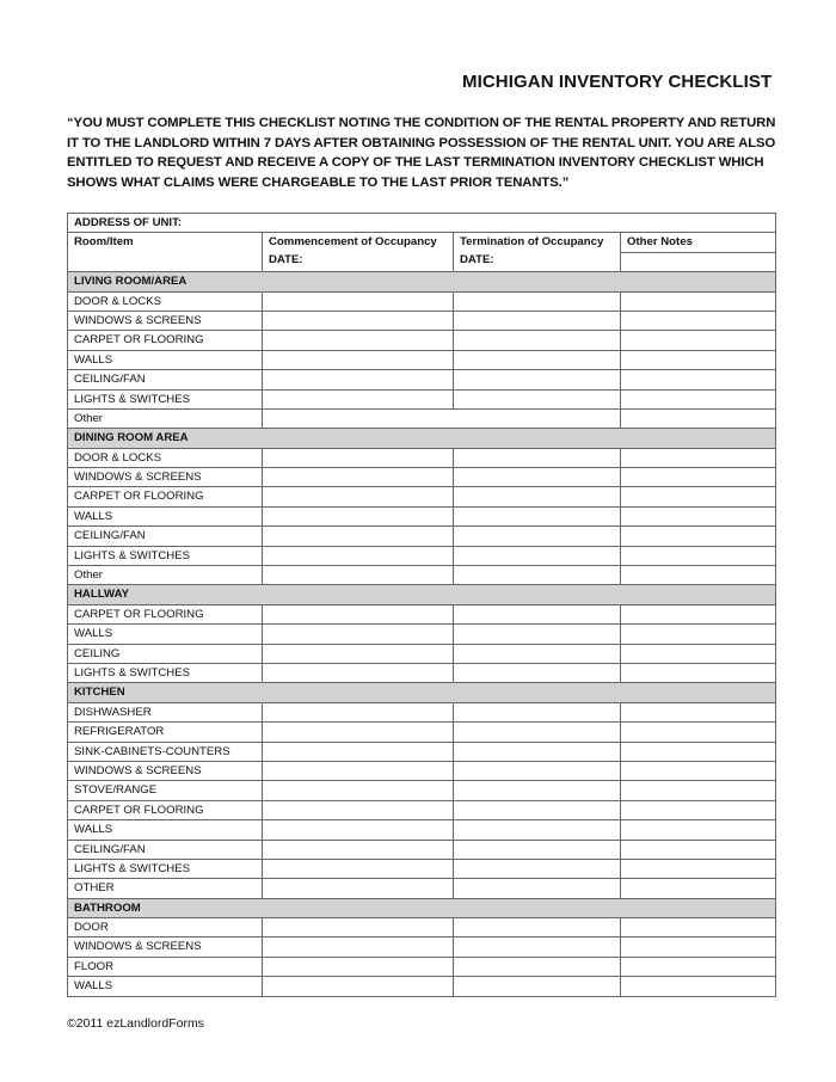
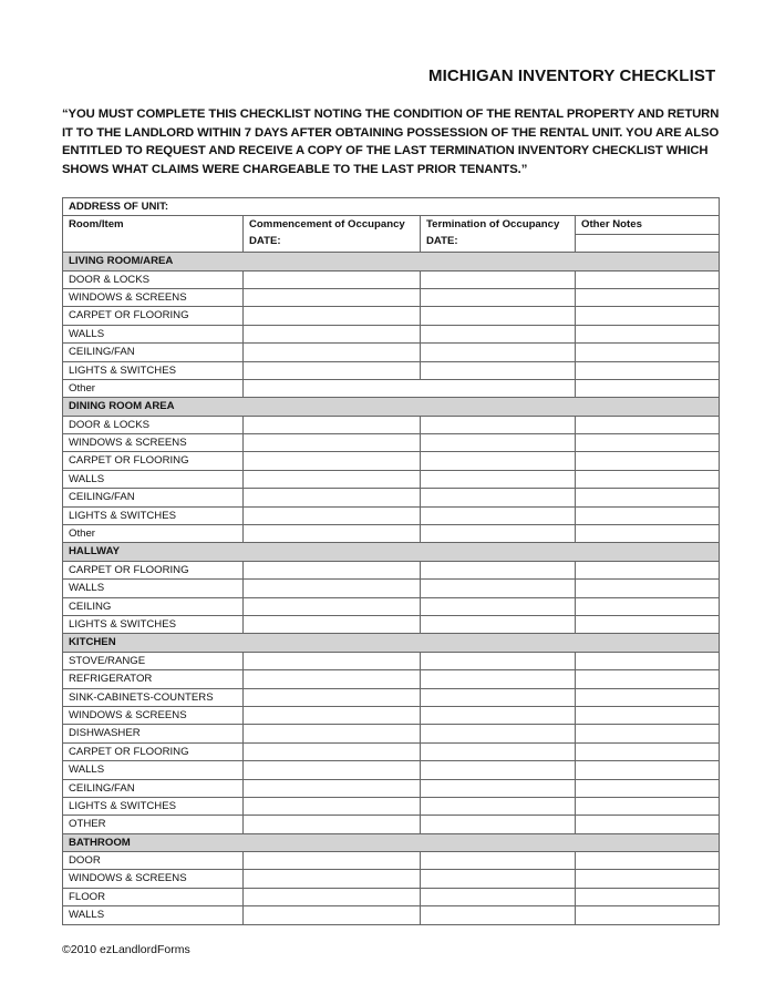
  MICHIGAN INVENTORY CHECKLIST
  “YOU MUST COMPLETE THIS CHECKLIST NOTING THE CONDITION OF THE RENTAL PROPERTY AND RETURN IT TO THE LANDLORD WITHIN 7 DAYS AFTER OBTAINING POSSESSION OF THE RENTAL UNIT. YOU ARE ALSO ENTITLED TO REQUEST AND RECEIVE A COPY OF THE LAST TERMINATION INVENTORY CHECKLIST WHICH SHOWS WHAT CLAIMS WERE CHARGEABLE TO THE LAST PRIOR TENANTS.”
  ADDRESS OF UNIT:
  Room/Item	Commencement of OccupancyDATE:	Termination of OccupancyDATE:	Other Notes
  LIVING ROOM/AREA
  DOOR & LOCKS
  WINDOWS & SCREENS
  CARPET OR FLOORING
  WALLS
  CEILING/FAN
  LIGHTS & SWITCHES
  Other
  DINING ROOM AREA
  DOOR & LOCKS
  WINDOWS & SCREENS
  CARPET OR FLOORING
  WALLS
  CEILING/FAN
  LIGHTS & SWITCHES
  Other
  HALLWAY
  CARPET OR FLOORING
  WALLS
  CEILING
  LIGHTS & SWITCHES
  KITCHEN
- DISHWASHER
+ STOVE/RANGE
  REFRIGERATOR
  SINK-CABINETS-COUNTERS
  WINDOWS & SCREENS
- STOVE/RANGE
+ DISHWASHER
  CARPET OR FLOORING
  WALLS
  CEILING/FAN
  LIGHTS & SWITCHES
  OTHER
  BATHROOM
  DOOR
  WINDOWS & SCREENS
  FLOOR
  WALLS
- ©2011 ezLandlordForms
+ ©2010 ezLandlordForms
